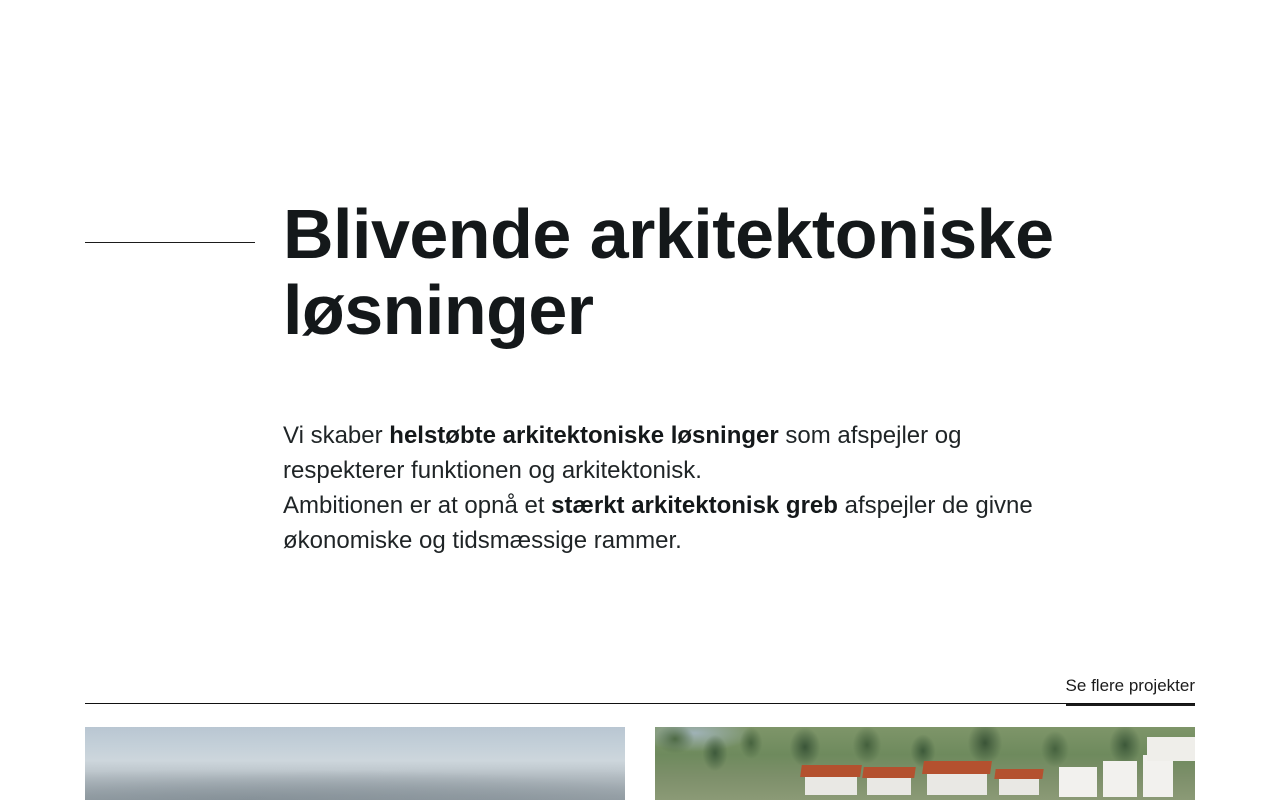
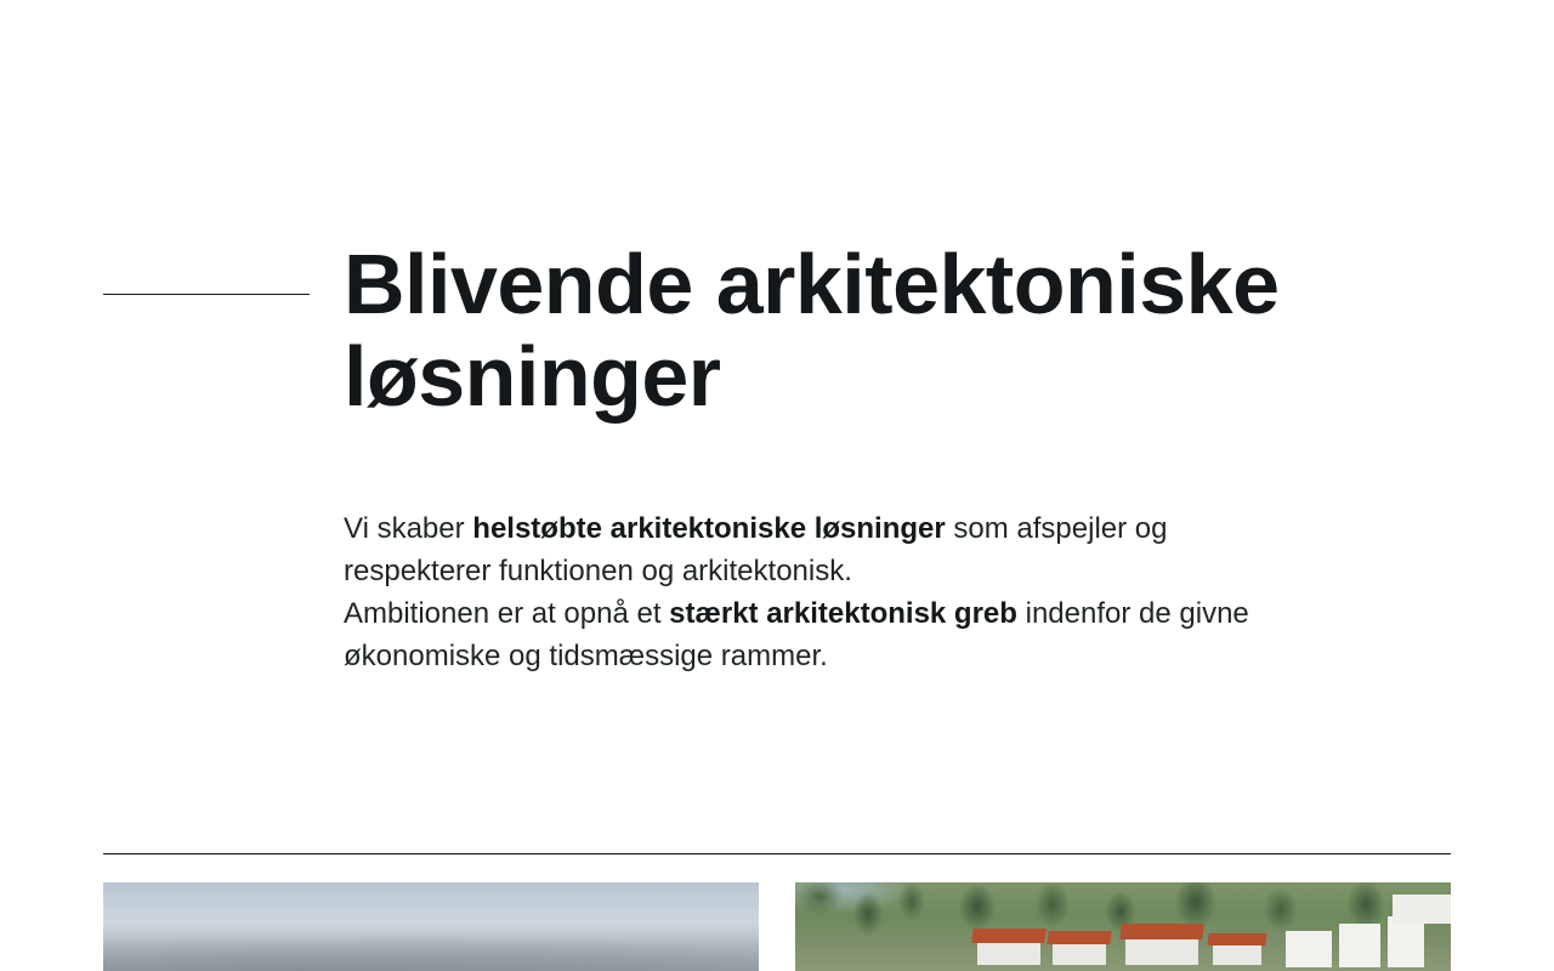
  Blivende arkitektoniske løsninger
  Vi skaber helstøbte arkitektoniske løsninger som afspejler og respekterer funktionen og arkitektonisk.
- Ambitionen er at opnå et stærkt arkitektonisk greb afspejler de givne økonomiske og tidsmæssige rammer.
+ Ambitionen er at opnå et stærkt arkitektonisk greb indenfor de givne økonomiske og tidsmæssige rammer.
- Se flere projekter
